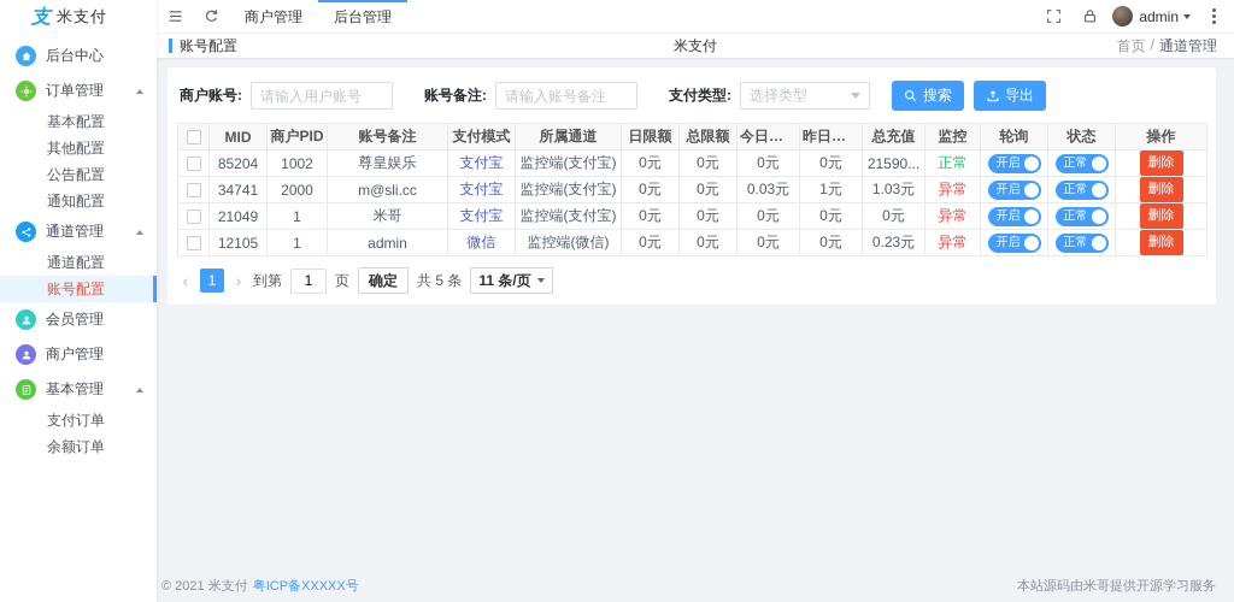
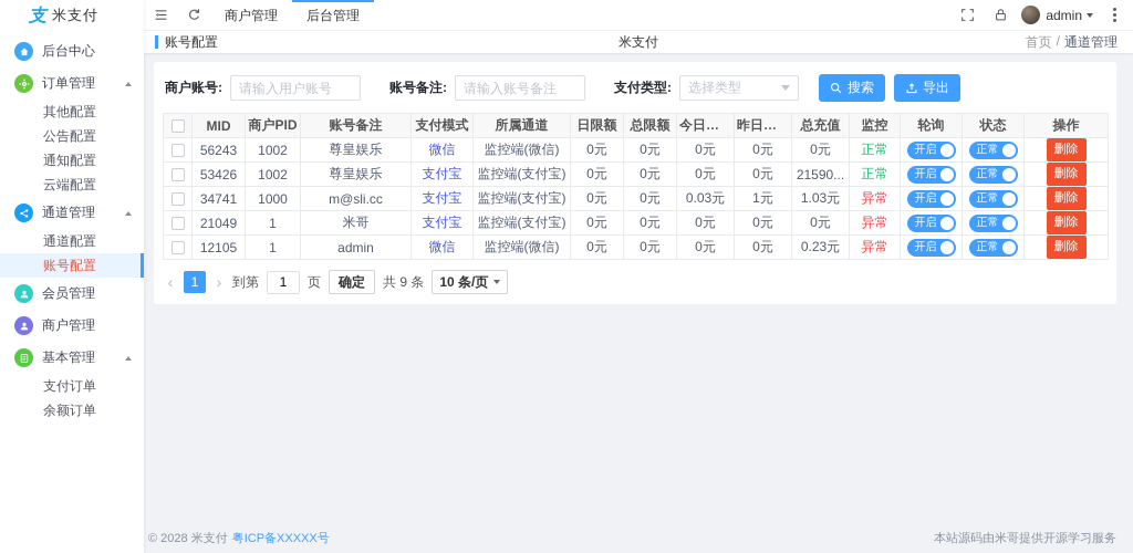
  支
  米支付
  后台中心
  订单管理
- 基本配置
  其他配置
  公告配置
  通知配置
+ 云端配置
  通道管理
  通道配置
  账号配置
  会员管理
  商户管理
  基本管理
  支付订单
  余额订单
  商户管理
  后台管理
  admin
  账号配置
  米支付
  首页
  /
  通道管理
  商户账号:
  请输入用户账号
  账号备注:
  请输入账号备注
  支付类型:
  选择类型
  搜索
  导出
  	MID	商户PID	账号备注	支付模式	所属通道	日限额	总限额	今日充值	昨日充值	总充值	监控	轮询	状态	操作
+ 	56243	1002	尊皇娱乐	微信	监控端(微信)	0元	0元	0元	0元	0元	正常	开启	正常	删除
- 	85204	1002	尊皇娱乐	支付宝	监控端(支付宝)	0元	0元	0元	0元	21590...	正常	开启	正常	删除
+ 	53426	1002	尊皇娱乐	支付宝	监控端(支付宝)	0元	0元	0元	0元	21590...	正常	开启	正常	删除
- 	34741	2000	m@sli.cc	支付宝	监控端(支付宝)	0元	0元	0.03元	1元	1.03元	异常	开启	正常	删除
+ 	34741	1000	m@sli.cc	支付宝	监控端(支付宝)	0元	0元	0.03元	1元	1.03元	异常	开启	正常	删除
  	21049	1	米哥	支付宝	监控端(支付宝)	0元	0元	0元	0元	0元	异常	开启	正常	删除
  	12105	1	admin	微信	监控端(微信)	0元	0元	0元	0元	0.23元	异常	开启	正常	删除
  ‹
  1
  ›
  到第
  1
  页
  确定
- 共 5 条
+ 共 9 条
- 11 条/页
+ 10 条/页
- © 2021 米支付 粤ICP备XXXXX号
+ © 2028 米支付 粤ICP备XXXXX号
  本站源码由米哥提供开源学习服务
